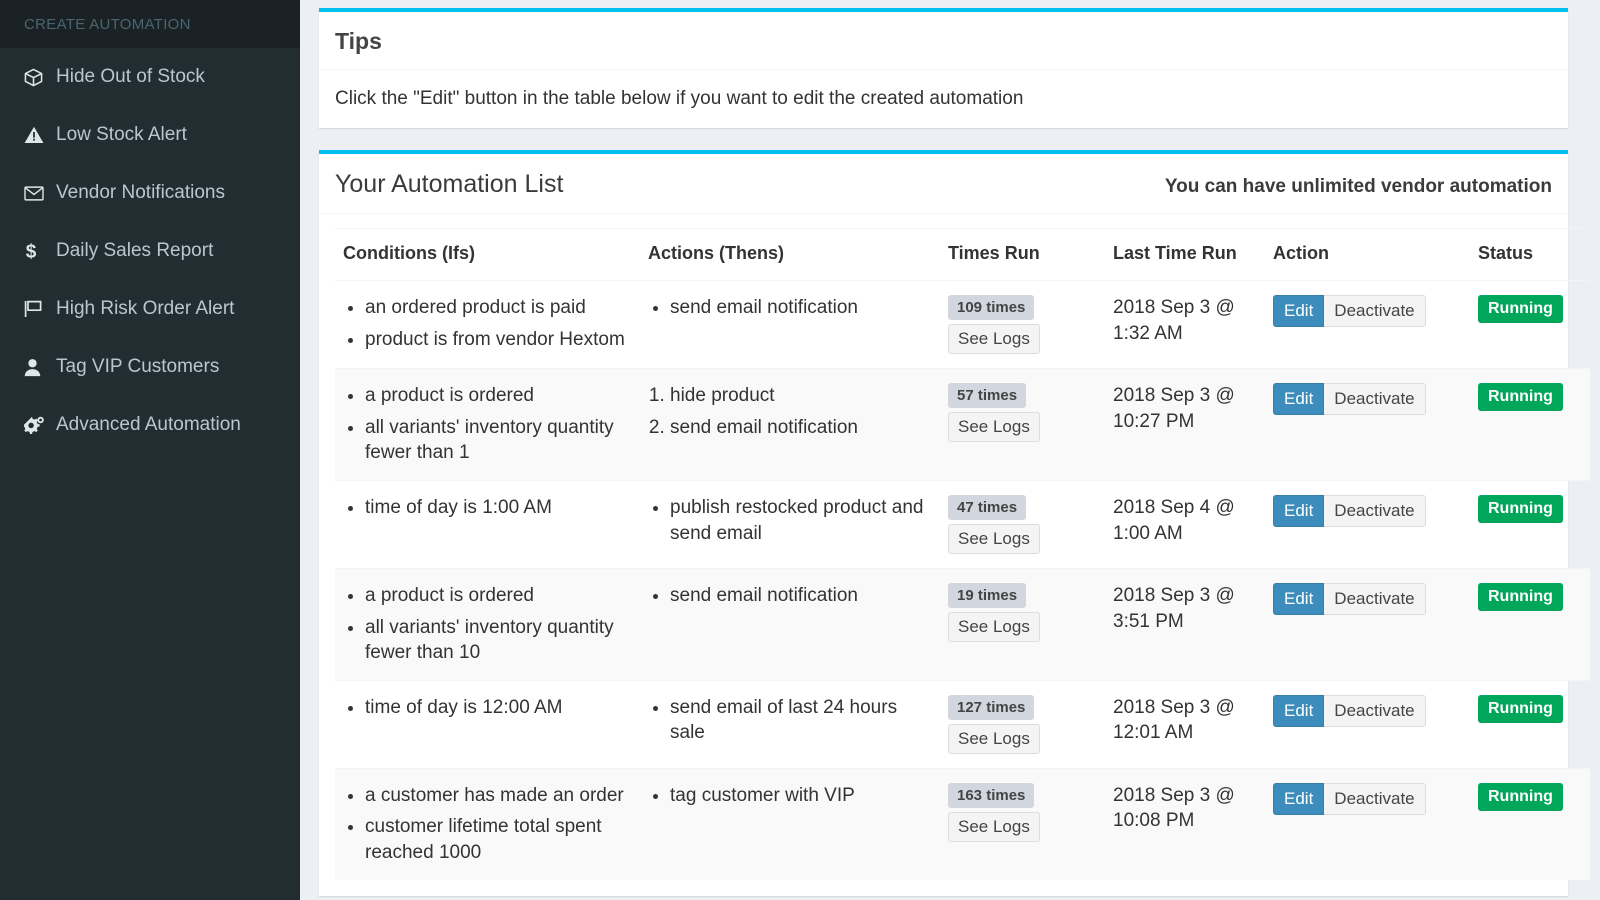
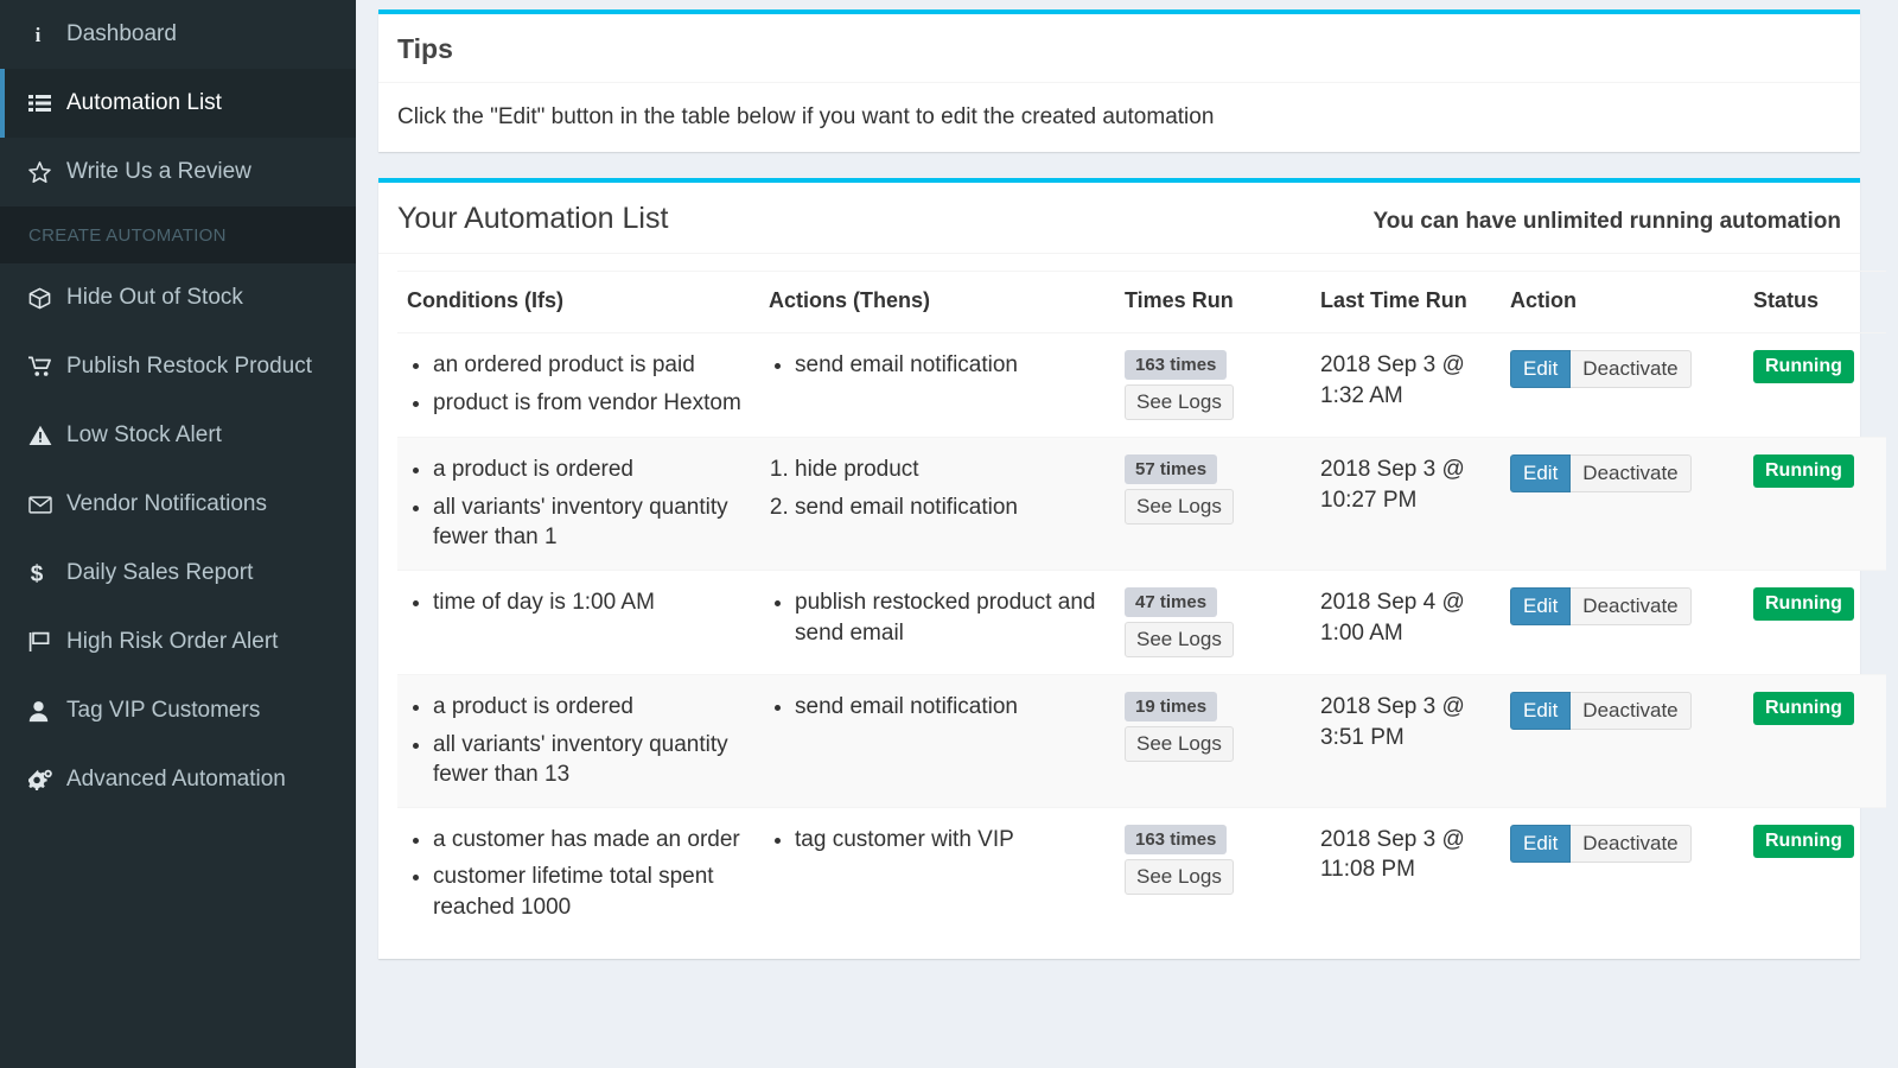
+ i
+ Dashboard
+ Automation List
+ Write Us a Review
  CREATE AUTOMATION
  Hide Out of Stock
+ Publish Restock Product
  Low Stock Alert
  Vendor Notifications
  $
  Daily Sales Report
  High Risk Order Alert
  Tag VIP Customers
  Advanced Automation
  Tips
  Click the "Edit" button in the table below if you want to edit the created automation
  Your Automation List
- You can have unlimited vendor automation
+ You can have unlimited running automation
  Conditions (Ifs)	Actions (Thens)	Times Run	Last Time Run	Action	Status
- an ordered product is paidproduct is from vendor Hextom	send email notification	109 timesSee Logs	2018 Sep 3 @ 1:32 AM	Edit Deactivate	Running
+ an ordered product is paidproduct is from vendor Hextom	send email notification	163 timesSee Logs	2018 Sep 3 @ 1:32 AM	Edit Deactivate	Running
  a product is orderedall variants' inventory quantity fewer than 1	hide productsend email notification	57 timesSee Logs	2018 Sep 3 @ 10:27 PM	Edit Deactivate	Running
  time of day is 1:00 AM	publish restocked product and send email	47 timesSee Logs	2018 Sep 4 @ 1:00 AM	Edit Deactivate	Running
- a product is orderedall variants' inventory quantity fewer than 10	send email notification	19 timesSee Logs	2018 Sep 3 @ 3:51 PM	Edit Deactivate	Running
+ a product is orderedall variants' inventory quantity fewer than 13	send email notification	19 timesSee Logs	2018 Sep 3 @ 3:51 PM	Edit Deactivate	Running
- time of day is 12:00 AM	send email of last 24 hours sale	127 timesSee Logs	2018 Sep 3 @ 12:01 AM	Edit Deactivate	Running
- a customer has made an ordercustomer lifetime total spent reached 1000	tag customer with VIP	163 timesSee Logs	2018 Sep 3 @ 10:08 PM	Edit Deactivate	Running
+ a customer has made an ordercustomer lifetime total spent reached 1000	tag customer with VIP	163 timesSee Logs	2018 Sep 3 @ 11:08 PM	Edit Deactivate	Running
